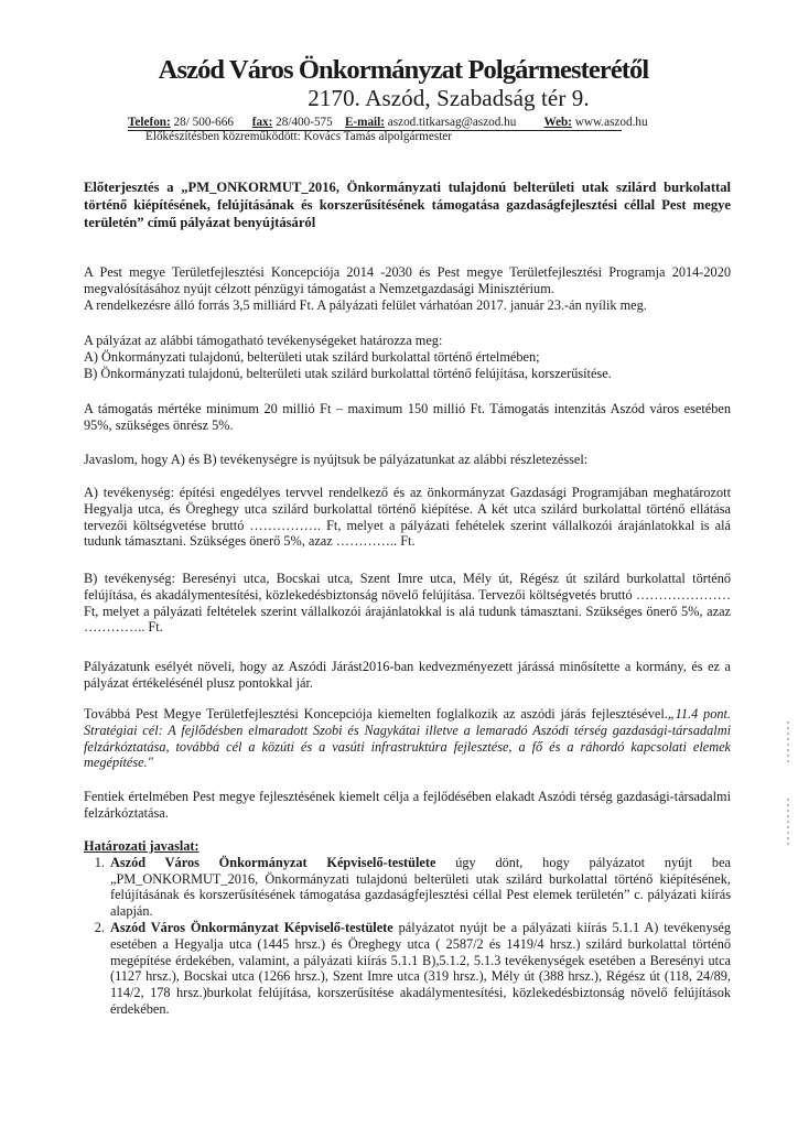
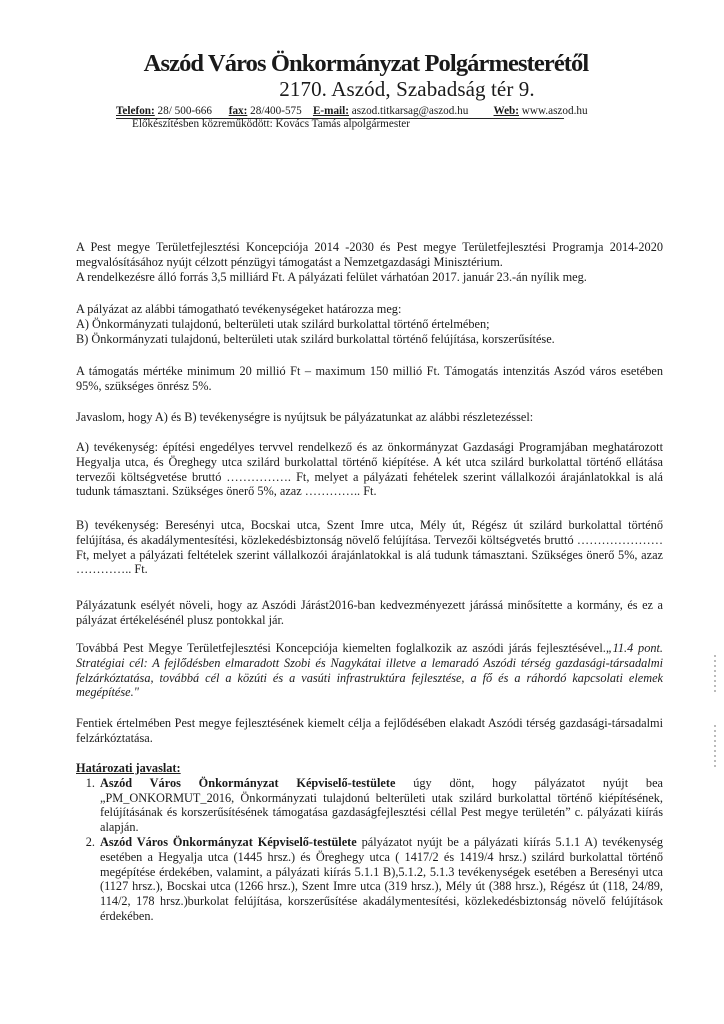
  Aszód Város Önkormányzat Polgármesterétől
  2170. Aszód, Szabadság tér 9.
  Telefon: 28/ 500-666 fax: 28/400-575 E-mail: aszod.titkarsag@aszod.hu Web: www.aszod.hu
  Előkészítésben közreműködött: Kovács Tamás alpolgármester
- Előterjesztés a „PM_ONKORMUT_2016, Önkormányzati tulajdonú belterületi utak szilárd burkolattal történő kiépítésének, felújításának és korszerűsítésének támogatása gazdaságfejlesztési céllal Pest megye területén” című pályázat benyújtásáról
  A Pest megye Területfejlesztési Koncepciója 2014 -2030 és Pest megye Területfejlesztési Programja 2014-2020 megvalósításához nyújt célzott pénzügyi támogatást a Nemzetgazdasági Minisztérium.
  A rendelkezésre álló forrás 3,5 milliárd Ft. A pályázati felület várhatóan 2017. január 23.-án nyílik meg.
  A pályázat az alábbi támogatható tevékenységeket határozza meg:
  A) Önkormányzati tulajdonú, belterületi utak szilárd burkolattal történő értelmében;
  B) Önkormányzati tulajdonú, belterületi utak szilárd burkolattal történő felújítása, korszerűsítése.
  A támogatás mértéke minimum 20 millió Ft – maximum 150 millió Ft. Támogatás intenzitás Aszód város esetében 95%, szükséges önrész 5%.
  Javaslom, hogy A) és B) tevékenységre is nyújtsuk be pályázatunkat az alábbi részletezéssel:
  A) tevékenység: építési engedélyes tervvel rendelkező és az önkormányzat Gazdasági Programjában meghatározott Hegyalja utca, és Öreghegy utca szilárd burkolattal történő kiépítése. A két utca szilárd burkolattal történő ellátása tervezői költségvetése bruttó ……………. Ft, melyet a pályázati fehételek szerint vállalkozói árajánlatokkal is alá tudunk támasztani. Szükséges önerő 5%, azaz ………….. Ft.
  B) tevékenység: Beresényi utca, Bocskai utca, Szent Imre utca, Mély út, Régész út szilárd burkolattal történő felújítása, és akadálymentesítési, közlekedésbiztonság növelő felújítása. Tervezői költségvetés bruttó …………………Ft, melyet a pályázati feltételek szerint vállalkozói árajánlatokkal is alá tudunk támasztani. Szükséges önerő 5%, azaz ………….. Ft.
  Pályázatunk esélyét növeli, hogy az Aszódi Járást2016-ban kedvezményezett járássá minősítette a kormány, és ez a pályázat értékelésénél plusz pontokkal jár.
  Továbbá Pest Megye Területfejlesztési Koncepciója kiemelten foglalkozik az aszódi járás fejlesztésével.„11.4 pont. Stratégiai cél: A fejlődésben elmaradott Szobi és Nagykátai illetve a lemaradó Aszódi térség gazdasági-társadalmi felzárkóztatása, továbbá cél a közúti és a vasúti infrastruktúra fejlesztése, a fő és a ráhordó kapcsolati elemek megépítése."
  Fentiek értelmében Pest megye fejlesztésének kiemelt célja a fejlődésében elakadt Aszódi térség gazdasági-társadalmi felzárkóztatása.
  Határozati javaslat:
- Aszód Város Önkormányzat Képviselő-testülete úgy dönt, hogy pályázatot nyújt bea „PM_ONKORMUT_2016, Önkormányzati tulajdonú belterületi utak szilárd burkolattal történő kiépítésének, felújításának és korszerűsítésének támogatása gazdaságfejlesztési céllal Pest elemek területén” c. pályázati kiírás alapján.
+ Aszód Város Önkormányzat Képviselő-testülete úgy dönt, hogy pályázatot nyújt bea „PM_ONKORMUT_2016, Önkormányzati tulajdonú belterületi utak szilárd burkolattal történő kiépítésének, felújításának és korszerűsítésének támogatása gazdaságfejlesztési céllal Pest megye területén” c. pályázati kiírás alapján.
- Aszód Város Önkormányzat Képviselő-testülete pályázatot nyújt be a pályázati kiírás 5.1.1 A) tevékenység esetében a Hegyalja utca (1445 hrsz.) és Öreghegy utca ( 2587/2 és 1419/4 hrsz.) szilárd burkolattal történő megépítése érdekében, valamint, a pályázati kiírás 5.1.1 B),5.1.2, 5.1.3 tevékenységek esetében a Beresényi utca (1127 hrsz.), Bocskai utca (1266 hrsz.), Szent Imre utca (319 hrsz.), Mély út (388 hrsz.), Régész út (118, 24/89, 114/2, 178 hrsz.)burkolat felújítása, korszerűsítése akadálymentesítési, közlekedésbiztonság növelő felújítások érdekében.
+ Aszód Város Önkormányzat Képviselő-testülete pályázatot nyújt be a pályázati kiírás 5.1.1 A) tevékenység esetében a Hegyalja utca (1445 hrsz.) és Öreghegy utca ( 1417/2 és 1419/4 hrsz.) szilárd burkolattal történő megépítése érdekében, valamint, a pályázati kiírás 5.1.1 B),5.1.2, 5.1.3 tevékenységek esetében a Beresényi utca (1127 hrsz.), Bocskai utca (1266 hrsz.), Szent Imre utca (319 hrsz.), Mély út (388 hrsz.), Régész út (118, 24/89, 114/2, 178 hrsz.)burkolat felújítása, korszerűsítése akadálymentesítési, közlekedésbiztonság növelő felújítások érdekében.
